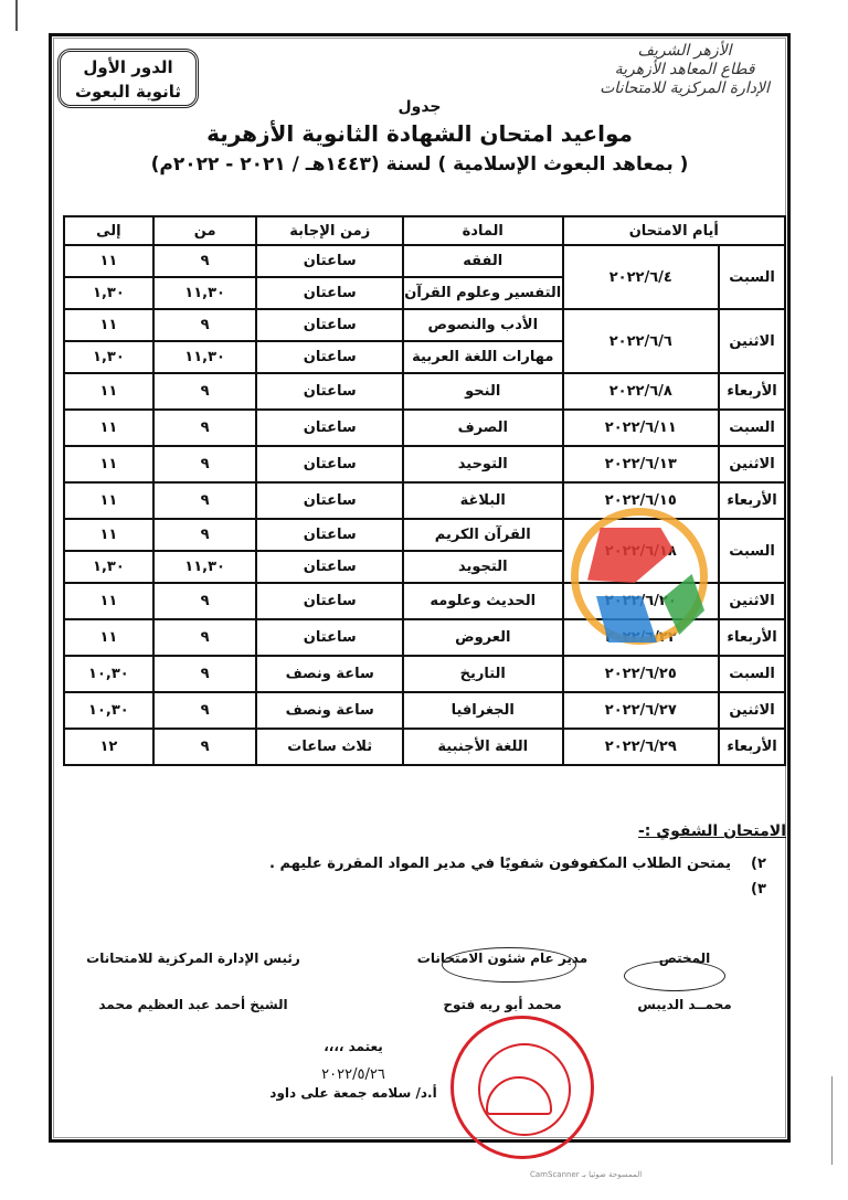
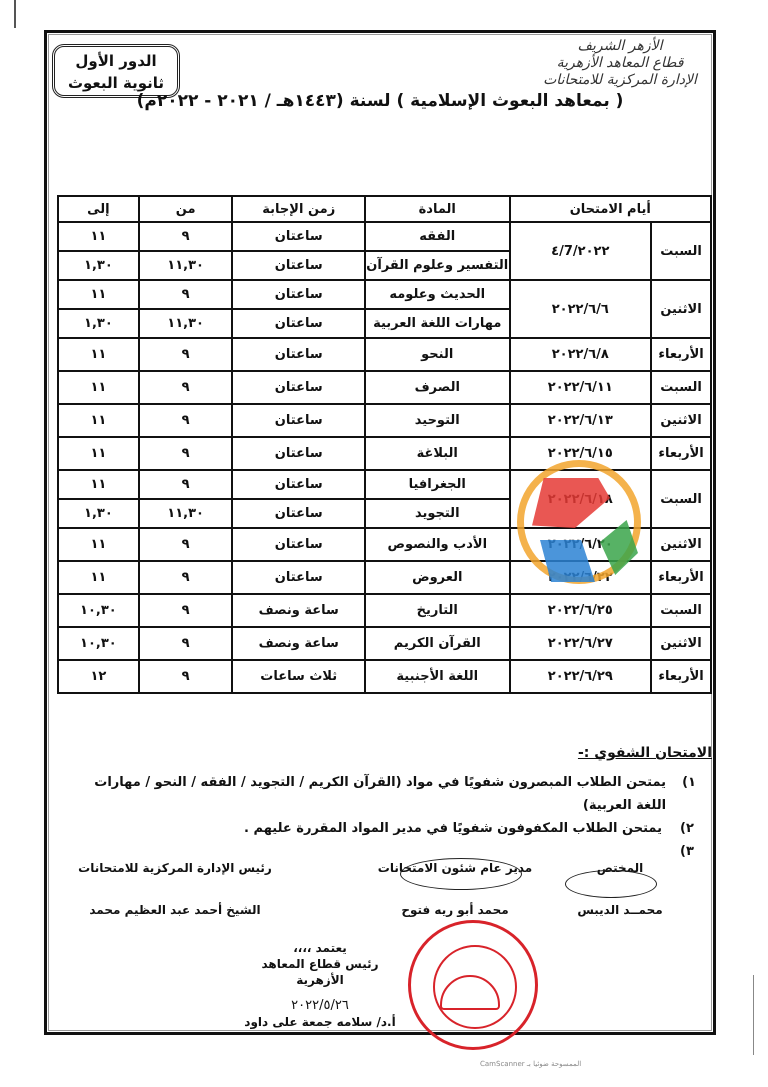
  الدور الأول
  ثانوية البعوث
  الأزهر الشريف
  قطاع المعاهد الأزهرية
  الإدارة المركزية للامتحانات
- جدول
- مواعيد امتحان الشهادة الثانوية الأزهرية
  ( بمعاهد البعوث الإسلامية ) لسنة (١٤٤٣هـ / ٢٠٢١ - ٢٠٢٢م)
  أيام الامتحان	المادة	زمن الإجابة	من	إلى
- السبت	٢٠٢٢/٦/٤	الفقه	ساعتان	٩	١١
+ السبت	٢٠٢٢/7/٤	الفقه	ساعتان	٩	١١
  التفسير وعلوم القرآن	ساعتان	١١,٣٠	١,٣٠
- الاثنين	٢٠٢٢/٦/٦	الأدب والنصوص	ساعتان	٩	١١
+ الاثنين	٢٠٢٢/٦/٦	الحديث وعلومه	ساعتان	٩	١١
  مهارات اللغة العربية	ساعتان	١١,٣٠	١,٣٠
  الأربعاء	٢٠٢٢/٦/٨	النحو	ساعتان	٩	١١
  السبت	٢٠٢٢/٦/١١	الصرف	ساعتان	٩	١١
  الاثنين	٢٠٢٢/٦/١٣	التوحيد	ساعتان	٩	١١
  الأربعاء	٢٠٢٢/٦/١٥	البلاغة	ساعتان	٩	١١
- السبت	٢٠٢٢/٦/١٨	القرآن الكريم	ساعتان	٩	١١
+ السبت	٢٠٢٢/٦/١٨	الجغرافيا	ساعتان	٩	١١
  التجويد	ساعتان	١١,٣٠	١,٣٠
- الاثنين	٢٠٢٢/٦/٢٠	الحديث وعلومه	ساعتان	٩	١١
+ الاثنين	٢٠٢٢/٦/٢٠	الأدب والنصوص	ساعتان	٩	١١
  الأربعاء	٢٠٢٢/٦/٢٢	العروض	ساعتان	٩	١١
  السبت	٢٠٢٢/٦/٢٥	التاريخ	ساعة ونصف	٩	١٠,٣٠
- الاثنين	٢٠٢٢/٦/٢٧	الجغرافيا	ساعة ونصف	٩	١٠,٣٠
+ الاثنين	٢٠٢٢/٦/٢٧	القرآن الكريم	ساعة ونصف	٩	١٠,٣٠
  الأربعاء	٢٠٢٢/٦/٢٩	اللغة الأجنبية	ثلاث ساعات	٩	١٢
  الامتحان الشفوي :-
+ ١)
+ يمتحن الطلاب المبصرون شفويًا في مواد (القرآن الكريم / التجويد / الفقه / النحو / مهارات اللغة العربية)
  ٢)
  يمتحن الطلاب المكفوفون شفويًا في مدير المواد المقررة عليهم .
  ٣)
  المختص
  محمــد الديبس
  مدير عام شئون الامتحانات
  محمد أبو ريه فتوح
  رئيس الإدارة المركزية للامتحانات
  الشيخ أحمد عبد العظيم محمد
  يعتمد ،،،،
+ رئيس قطاع المعاهد الأزهرية
  ٢٠٢٢/٥/٢٦
  أ.د/ سلامه جمعة على داود
  الممسوحة ضوئيا بـ CamScanner
